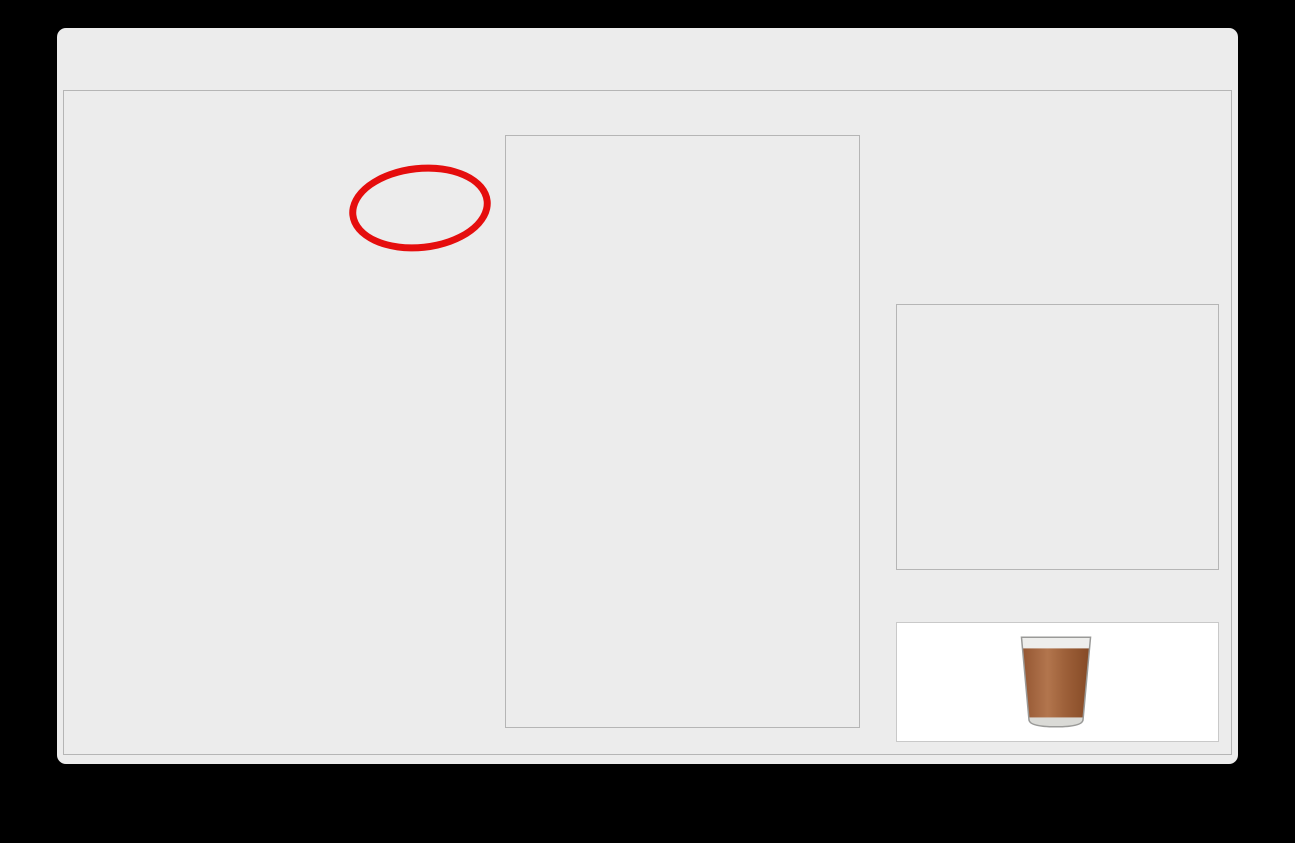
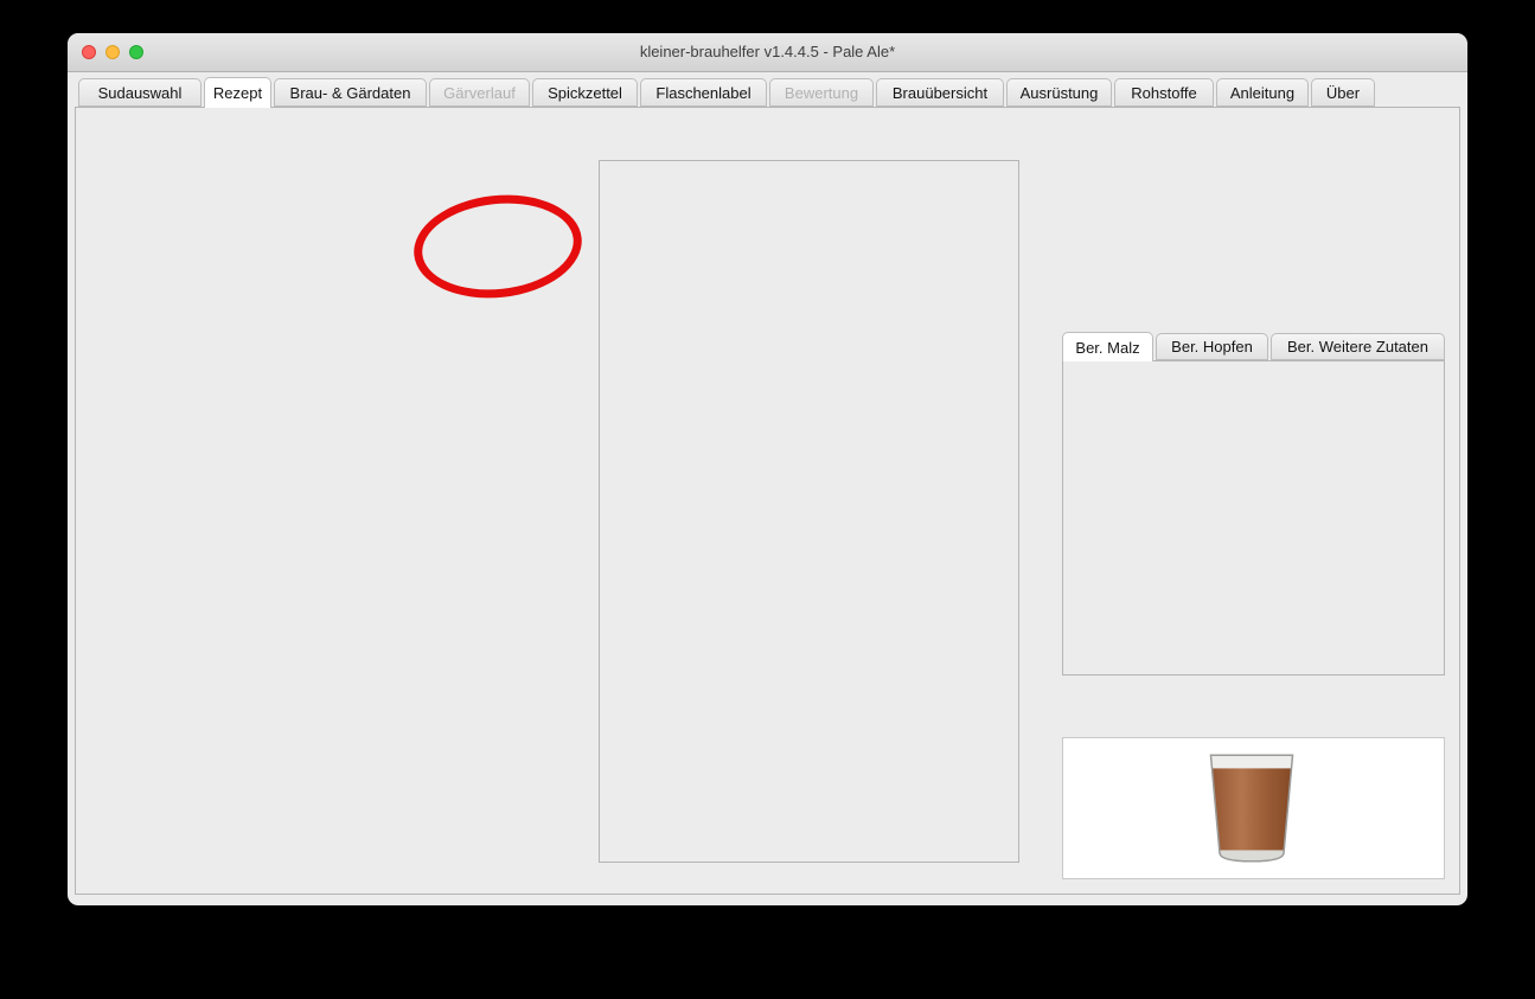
+ kleiner-brauhelfer v1.4.4.5 - Pale Ale*
+ Sudauswahl
+ Rezept
+ Brau- & Gärdaten
+ Gärverlauf
+ Spickzettel
+ Flaschenlabel
+ Bewertung
+ Brauübersicht
+ Ausrüstung
+ Rohstoffe
+ Anleitung
+ Über
+ Ber. Malz
+ Ber. Hopfen
+ Ber. Weitere Zutaten
